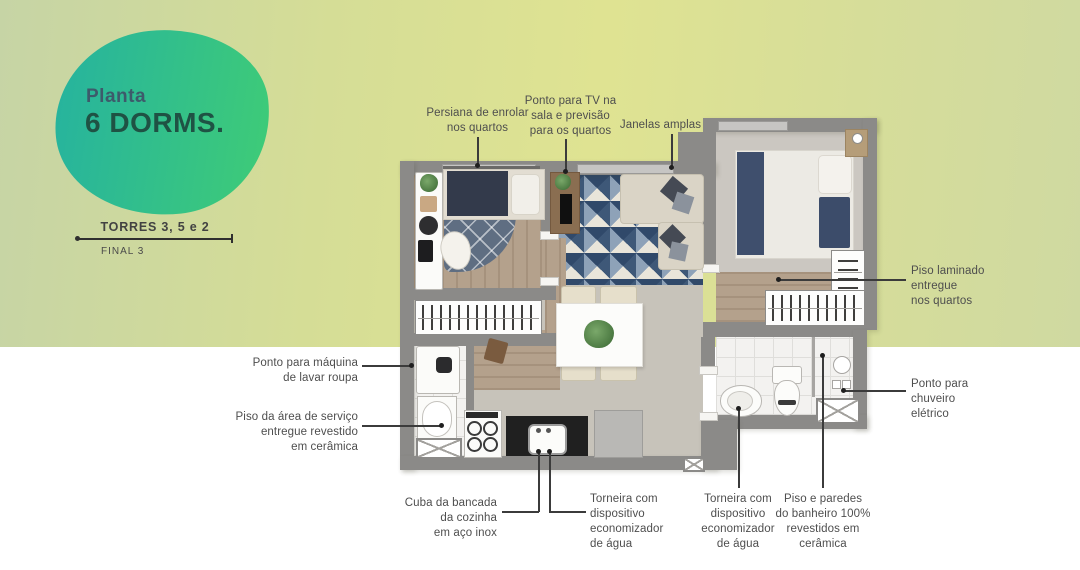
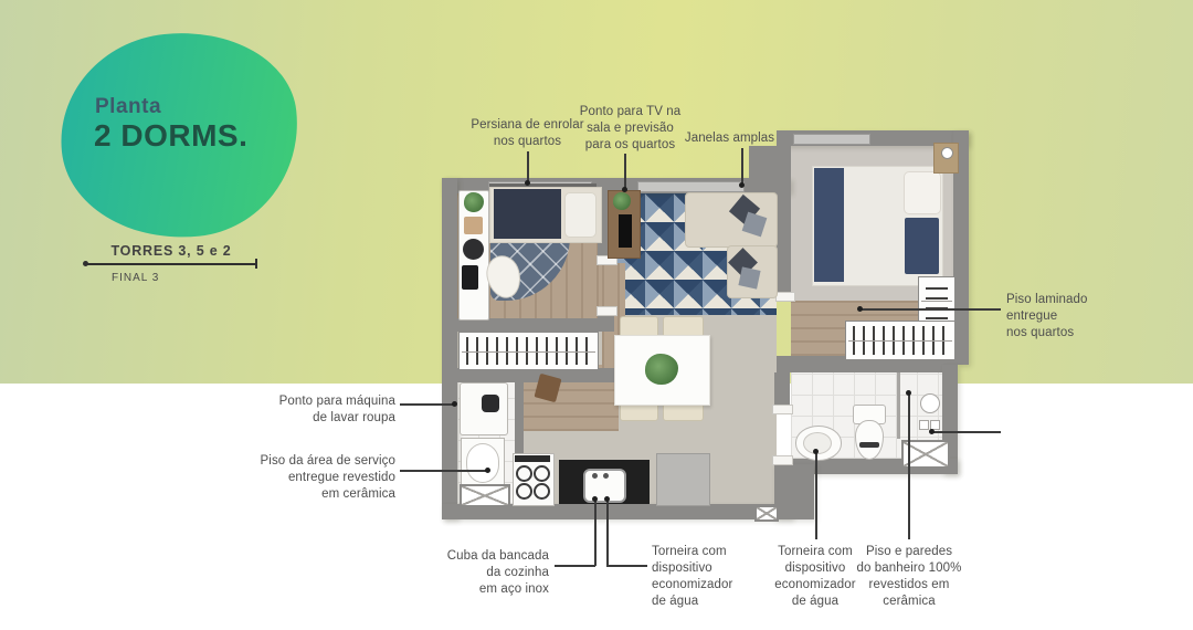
  Planta
- 6 DORMS.
+ 2 DORMS.
  TORRES 3, 5 e 2
  FINAL 3
  Persiana de enrolar
  nos quartos
  Ponto para TV na
  sala e previsão
  para os quartos
  Janelas amplas
  Piso laminado
  entregue
  nos quartos
- Ponto para
- chuveiro
- elétrico
  Ponto para máquina
  de lavar roupa
  Piso da área de serviço
  entregue revestido
  em cerâmica
  Cuba da bancada
  da cozinha
  em aço inox
  Torneira com
  dispositivo
  economizador
  de água
  Torneira com
  dispositivo
  economizador
  de água
  Piso e paredes
  do banheiro 100%
  revestidos em
  cerâmica
